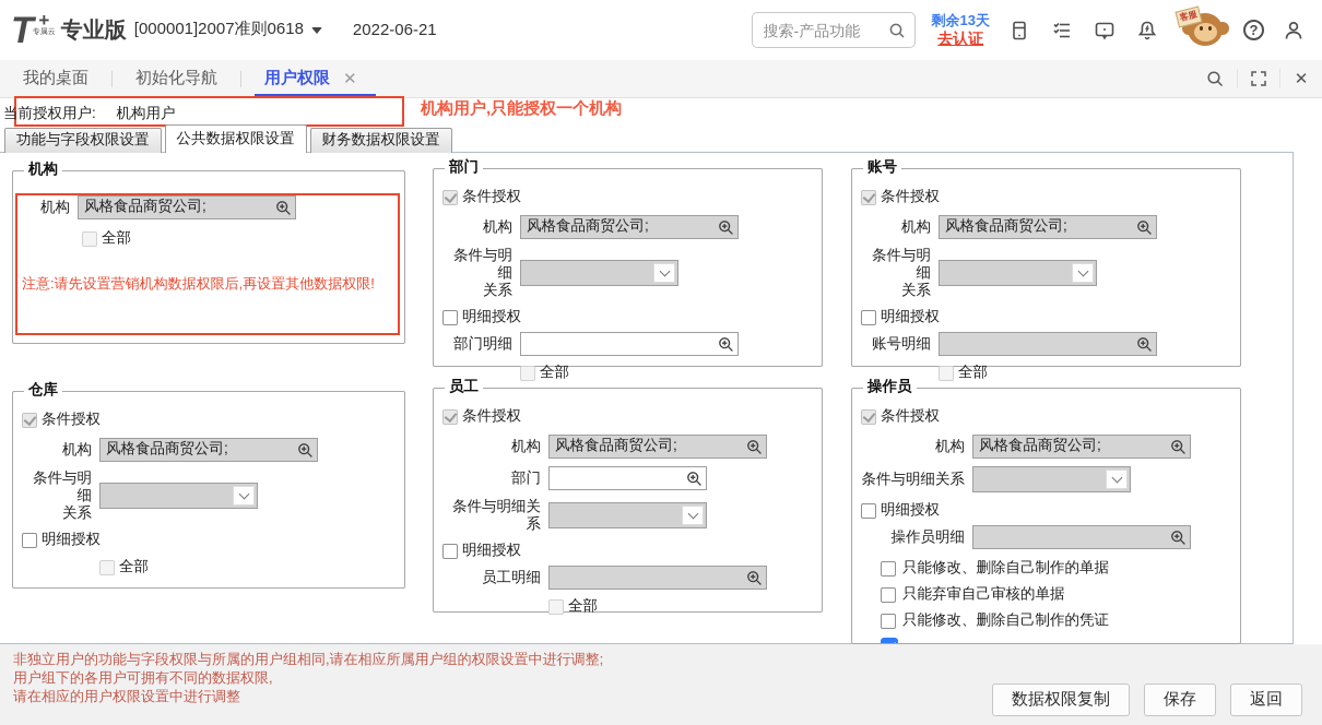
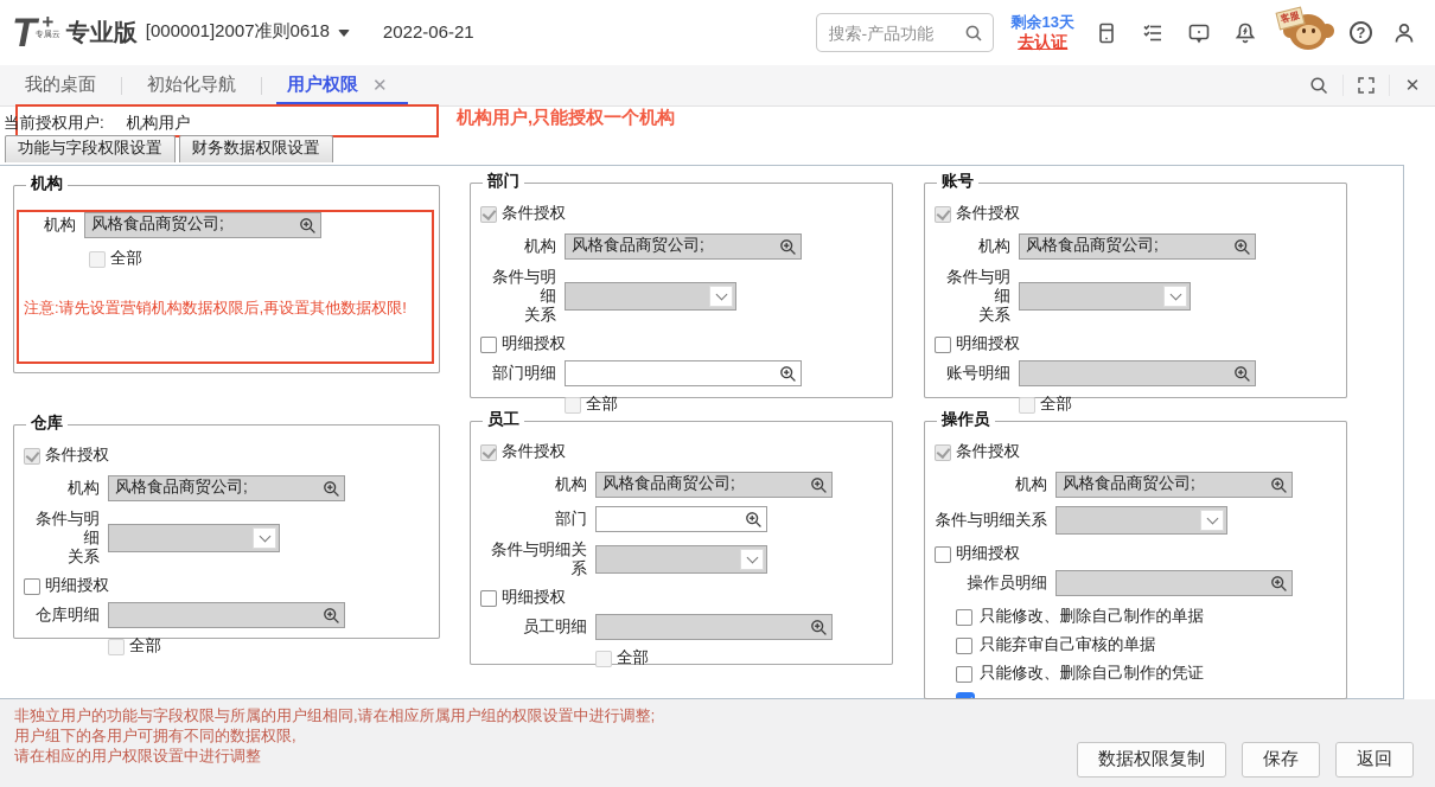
  T
  +
  专业版
  [000001]2007准则0618
  2022-06-21
  搜索-产品功能
  剩余13天
  去认证
  我的桌面
  初始化导航
  用户权限
  ✕
  当前授权用户: 机构用户
  机构用户,只能授权一个机构
  功能与字段权限设置
- 公共数据权限设置
  财务数据权限设置
  机构
  机构
  风格食品商贸公司;
  全部
  注意:请先设置营销机构数据权限后,再设置其他数据权限!
  部门
  条件授权
  机构
  风格食品商贸公司;
  条件与明细
  关系
  明细授权
  部门明细
  全部
  账号
  条件授权
  机构
  风格食品商贸公司;
  条件与明细
  关系
  明细授权
  账号明细
  全部
  仓库
  条件授权
  机构
  风格食品商贸公司;
  条件与明细
  关系
  明细授权
+ 仓库明细
  全部
  员工
  条件授权
  机构
  风格食品商贸公司;
  部门
  条件与明细关系
  明细授权
  员工明细
  全部
  操作员
  条件授权
  机构
  风格食品商贸公司;
  条件与明细关系
  明细授权
  操作员明细
  只能修改、删除自己制作的单据
  只能弃审自己审核的单据
  只能修改、删除自己制作的凭证
  非独立用户的功能与字段权限与所属的用户组相同,请在相应所属用户组的权限设置中进行调整;
  用户组下的各用户可拥有不同的数据权限,
  请在相应的用户权限设置中进行调整
  数据权限复制
  保存
  返回
